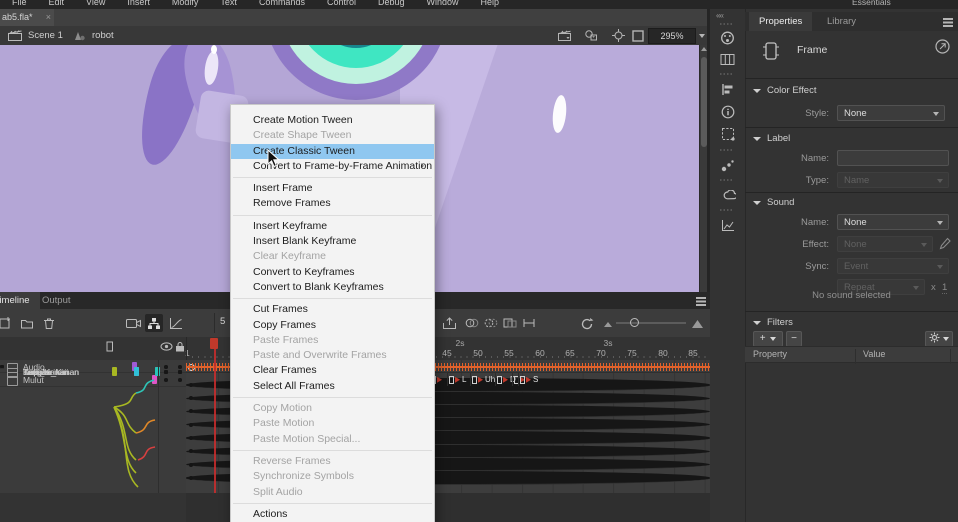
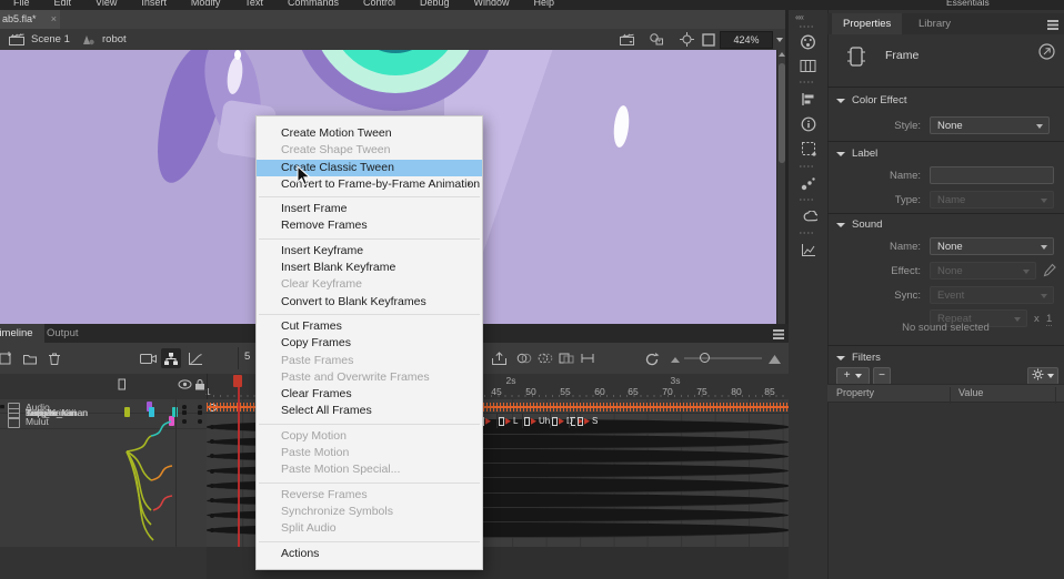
  File
  Edit
  View
  Insert
  Modify
  Text
  Commands
  Control
  Debug
  Window
  Help
  Essentials
  ab5.fla*
  ×
  Scene 1
  robot
- 295%
+ 424%
  imeline
  Output
  5
  1
  45
  50
  55
  60
  65
  70
  75
  80
  85
  2s
  3s
  Audio
  Mulut
  Kepala
  Badan
  Tangan_kiri
  Lengan_Kiri
  Tangan_kanan
  Lengan_kanan
  Kaki_kiri
  Kaki_Kanan
  L
  Uh
  S
  Create Motion Tween
  Create Shape Tween
  Create Classic Tween
  Conert to Frame-by-Frame Animation
  Insert Frame
  Remove Frames
  Insert Keyframe
  Insert Blank Keyframe
  Clear Keyframe
- Convert to Keyframes
  Convert to Blank Keyframes
  Cut Frames
  Copy Frames
  Paste Frames
  Paste and Overwrite Frames
  Clear Frames
  Select All Frames
  Copy Motion
  Paste Motion
  Paste Motion Special...
  Reverse Frames
  Synchronize Symbols
  Split Audio
  Actions
  ««
  Properties
  Library
  Frame
  Color Effect
  Style:
  None
  Label
  Name:
  Type:
  Name
  Sound
  Name:
  None
  Effect:
  None
  Sync:
  Event
  Repeat
  x
  1
  No sound selected
  Filters
  +
  −
  Property
  Value
